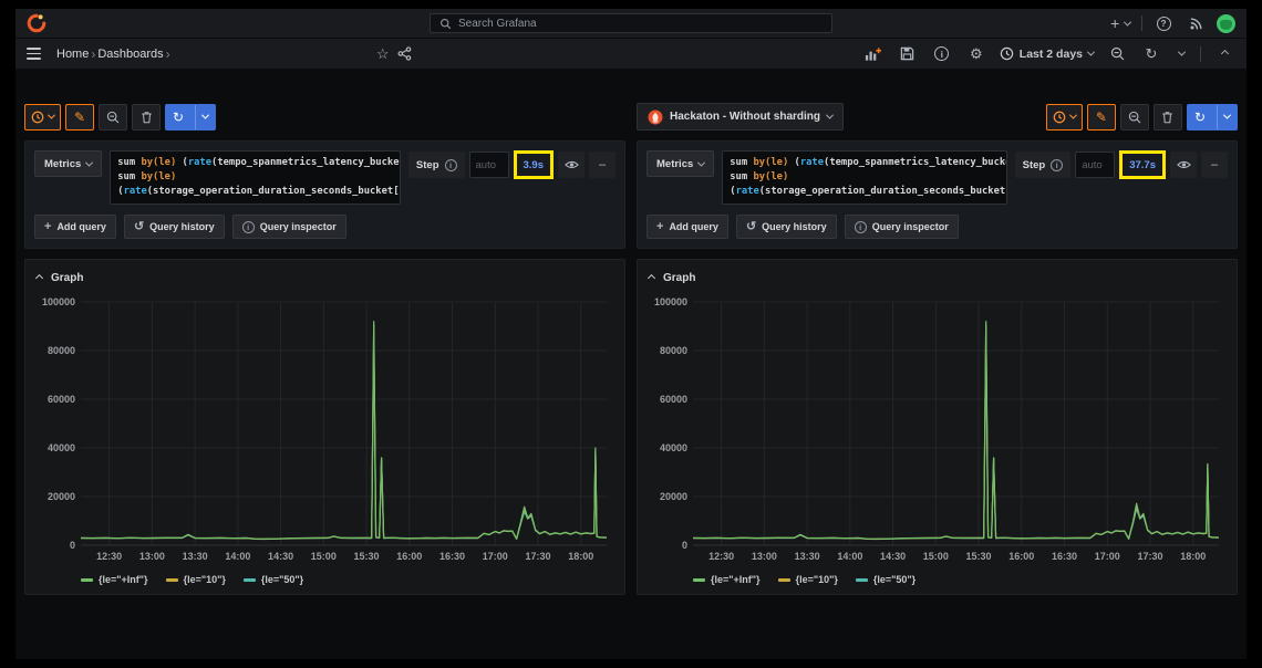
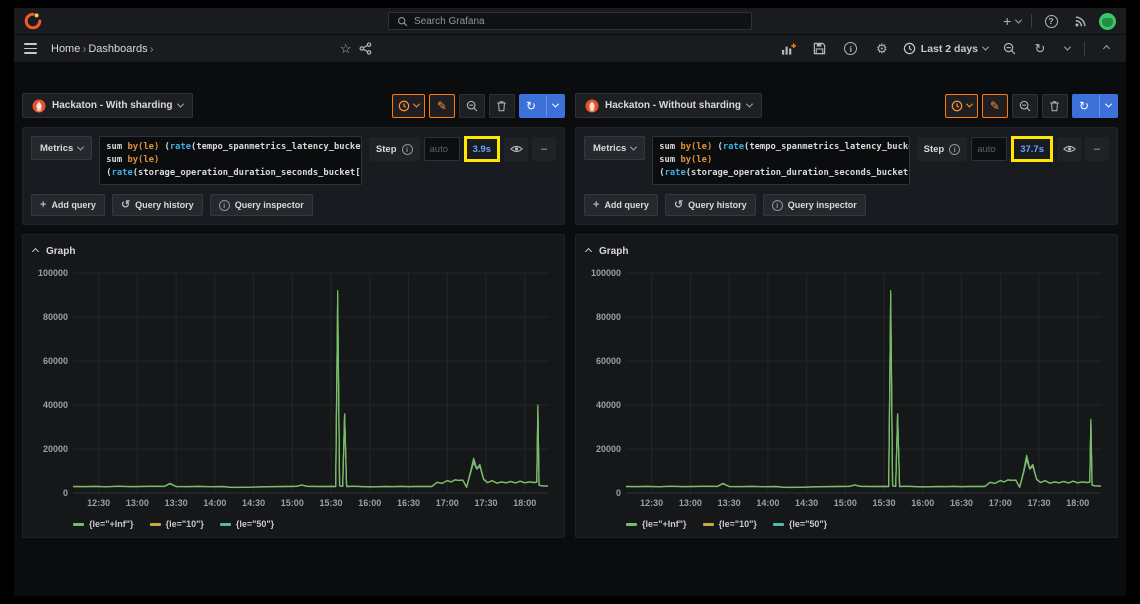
  Search Grafana
  +
  ?
  Home
  ›
  Dashboards
  ›
  ☆
  i
  ⚙
  Last 2 days
  ↻
+ Hackaton - With sharding
  ✎
  ↻
  Metrics
  sum by(le) (rate(tempo_spanmetrics_latency_bucke
  sum by(le)
  (rate(storage_operation_duration_seconds_bucket[
  Step
  i
  auto
  3.9s
  –
  +
  Add query
  ↺
  Query history
  i
  Query inspector
  Graph
  0
  20000
  40000
  60000
  80000
  100000
  12:30
  13:00
  13:30
  14:00
  14:30
  15:00
  15:30
  16:00
  16:30
  17:00
  17:30
  18:00
  {le="+Inf"}
  {le="10"}
  {le="50"}
  Hackaton - Without sharding
  ✎
  ↻
  Metrics
  sum by(le) (rate(tempo_spanmetrics_latency_buck
  sum by(le)
  (rate(storage_operation_duration_seconds_bucket
  Step
  i
  auto
  37.7s
  –
  +
  Add query
  ↺
  Query history
  i
  Query inspector
  Graph
  0
  20000
  40000
  60000
  80000
  100000
  12:30
  13:00
  13:30
  14:00
  14:30
  15:00
  15:30
  16:00
  16:30
  17:00
  17:30
  18:00
  {le="+Inf"}
  {le="10"}
  {le="50"}
